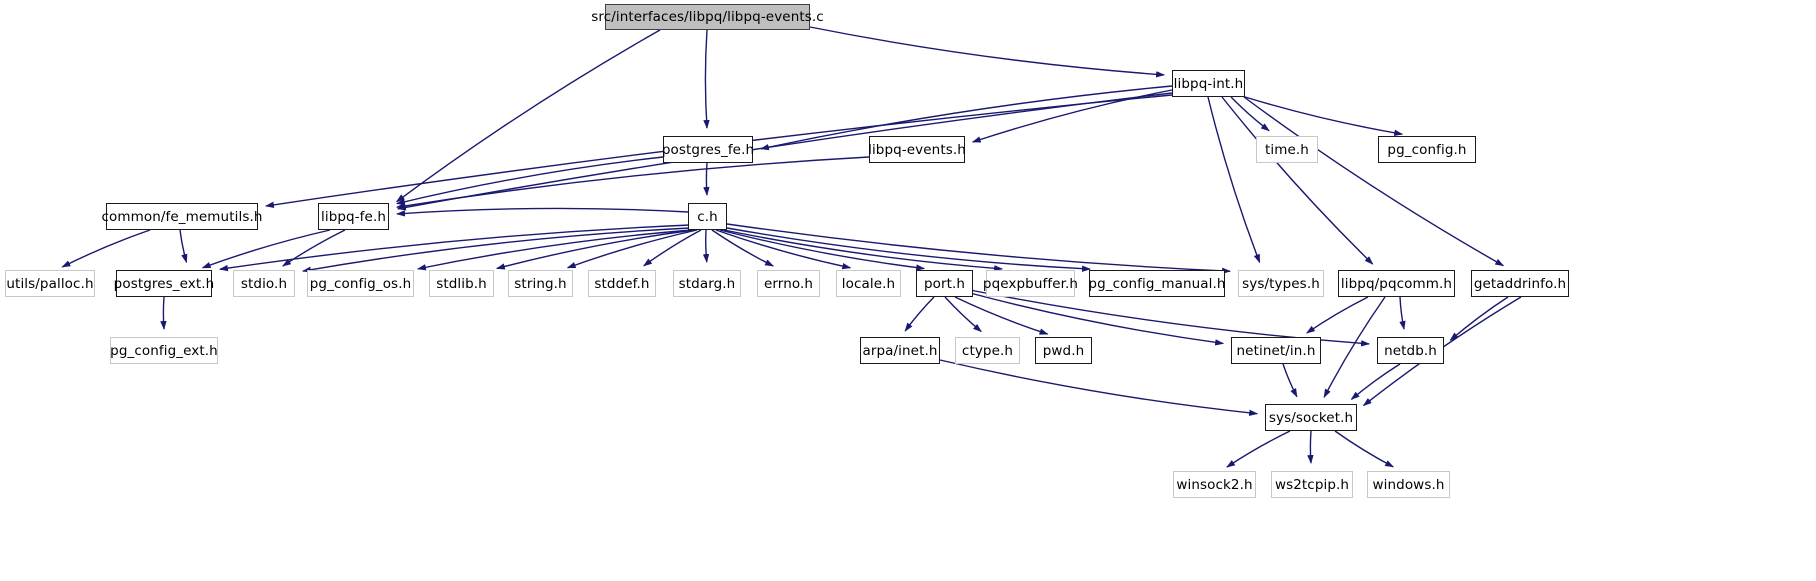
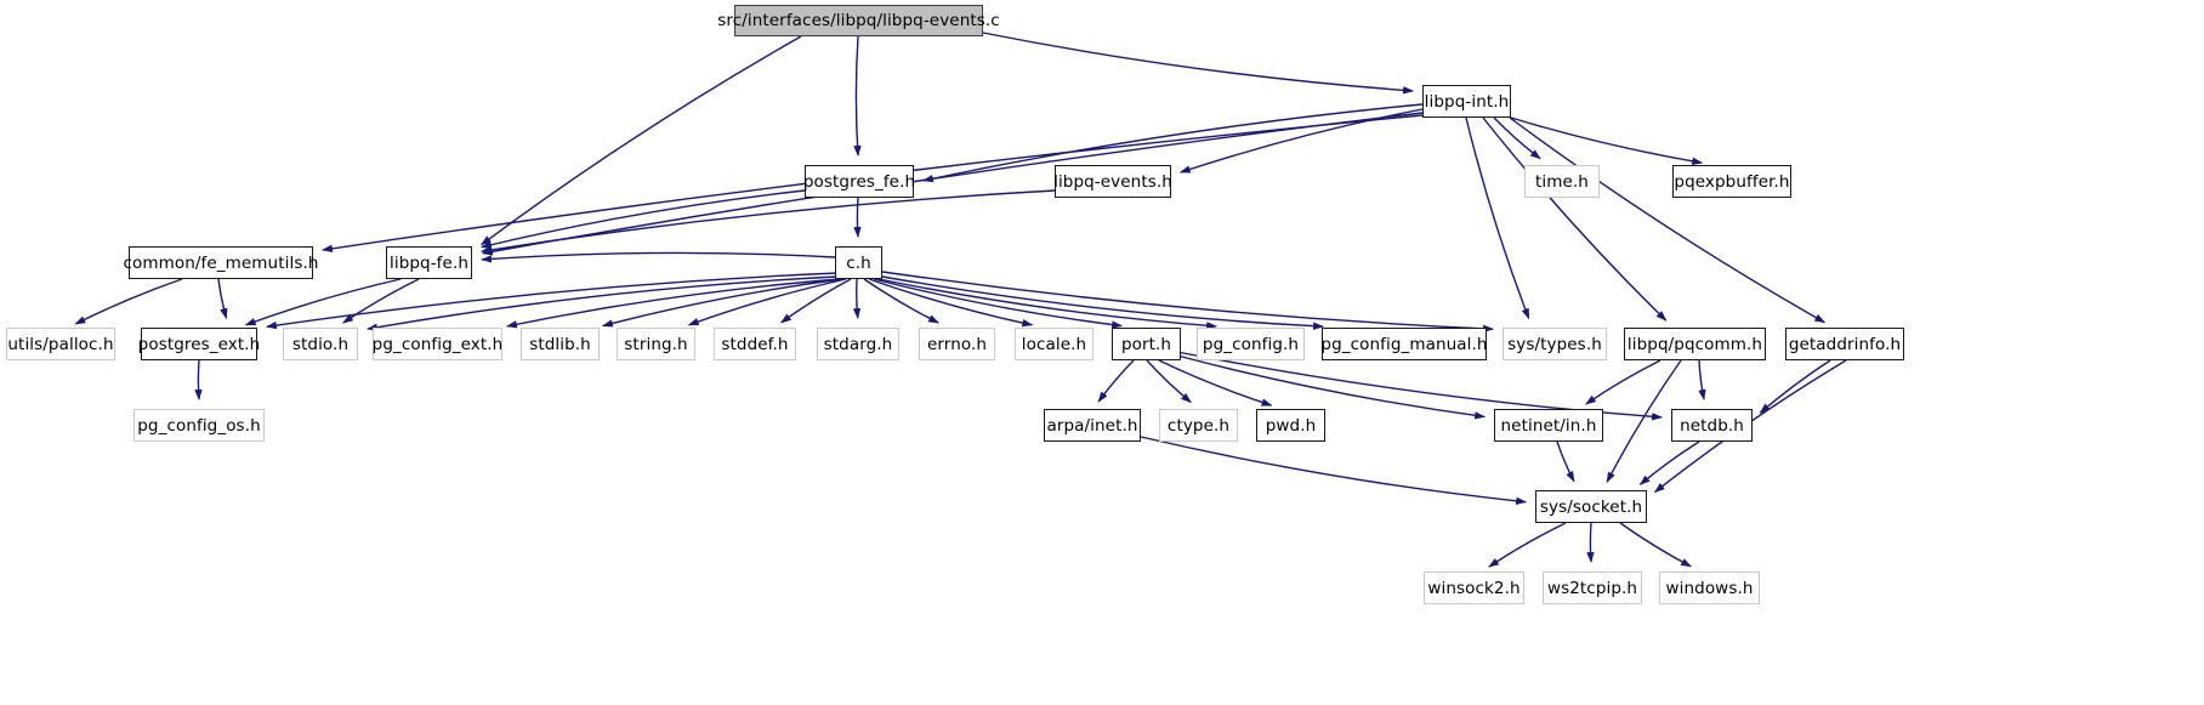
  src/interfaces/libpq/libpq-events.c
  libpq-int.h
  postgres_fe.h
  libpq-events.h
  time.h
- pg_config.h
+ pqexpbuffer.h
  common/fe_memutils.h
  libpq-fe.h
  c.h
  utils/palloc.h
  postgres_ext.h
  stdio.h
- pg_config_os.h
+ pg_config_ext.h
  stdlib.h
  string.h
  stddef.h
  stdarg.h
  errno.h
  locale.h
  port.h
- pqexpbuffer.h
+ pg_config.h
  pg_config_manual.h
  sys/types.h
  libpq/pqcomm.h
  getaddrinfo.h
- pg_config_ext.h
+ pg_config_os.h
  arpa/inet.h
  ctype.h
  pwd.h
  netinet/in.h
  netdb.h
  sys/socket.h
  winsock2.h
  ws2tcpip.h
  windows.h
